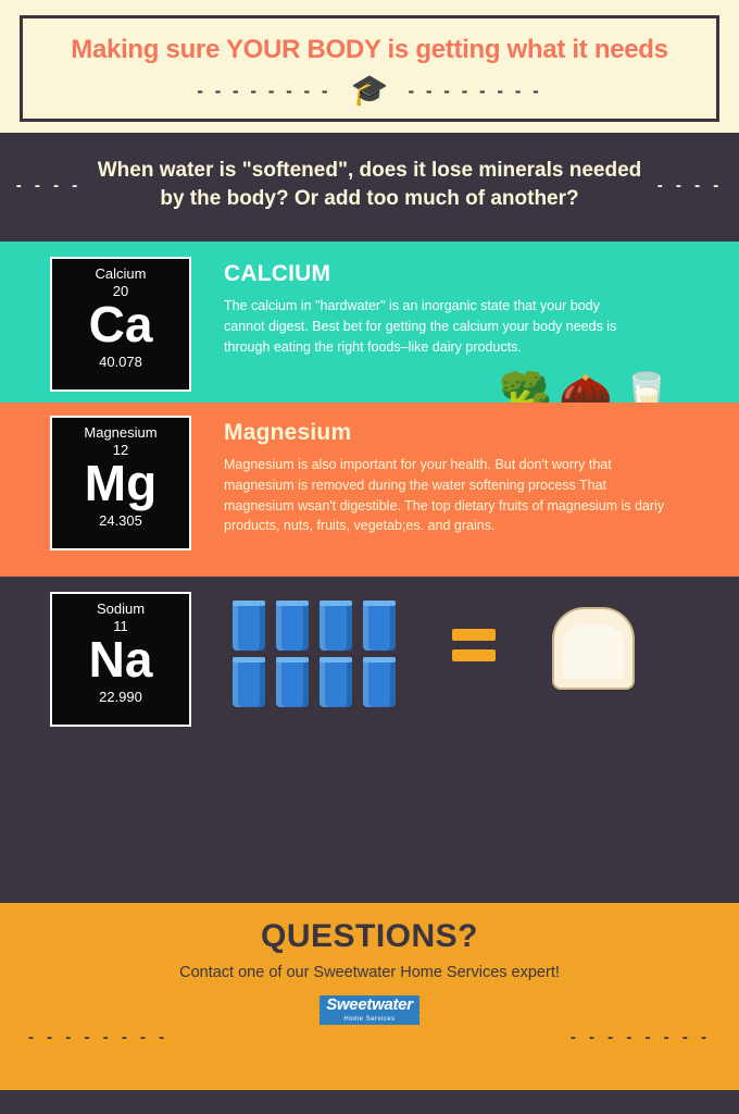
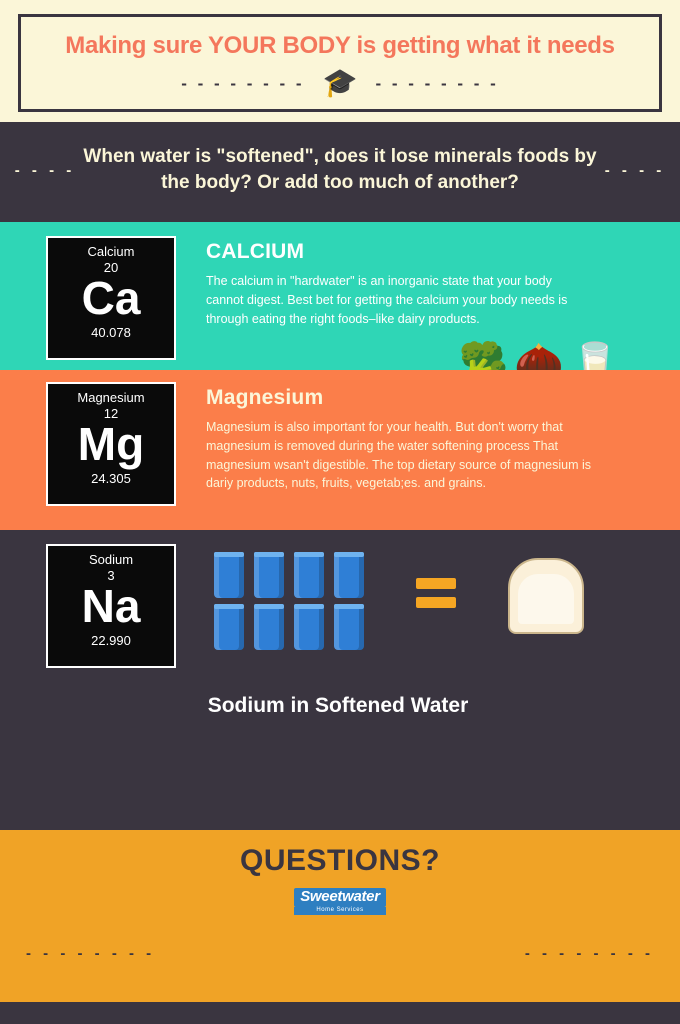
  Making sure YOUR BODY is getting what it needs
  - - - - - - - -
  🎓
  - - - - - - - -
  - - - -
- When water is "softened", does it lose minerals needed by the body? Or add too much of another?
+ When water is "softened", does it lose minerals foods by the body? Or add too much of another?
  - - - -
  Calcium
  20
  Ca
  40.078
  CALCIUM
  The calcium in "hardwater" is an inorganic state that your body cannot digest. Best bet for getting the calcium your body needs is through eating the right foods–like dairy products.
  🥦
  🌰
  🥛
  Magnesium
  12
  Mg
  24.305
  Magnesium
- Magnesium is also important for your health. But don't worry that magnesium is removed during the water softening process That magnesium wsan't digestible. The top dietary fruits of magnesium is dariy products, nuts, fruits, vegetab;es. and grains.
+ Magnesium is also important for your health. But don't worry that magnesium is removed during the water softening process That magnesium wsan't digestible. The top dietary source of magnesium is dariy products, nuts, fruits, vegetab;es. and grains.
  Sodium
- 11
+ 3
  Na
  22.990
+ Sodium in Softened Water
  QUESTIONS?
- Contact one of our Sweetwater Home Services expert!
  - - - - - - - -
  - - - - - - - -
  Sweetwater
